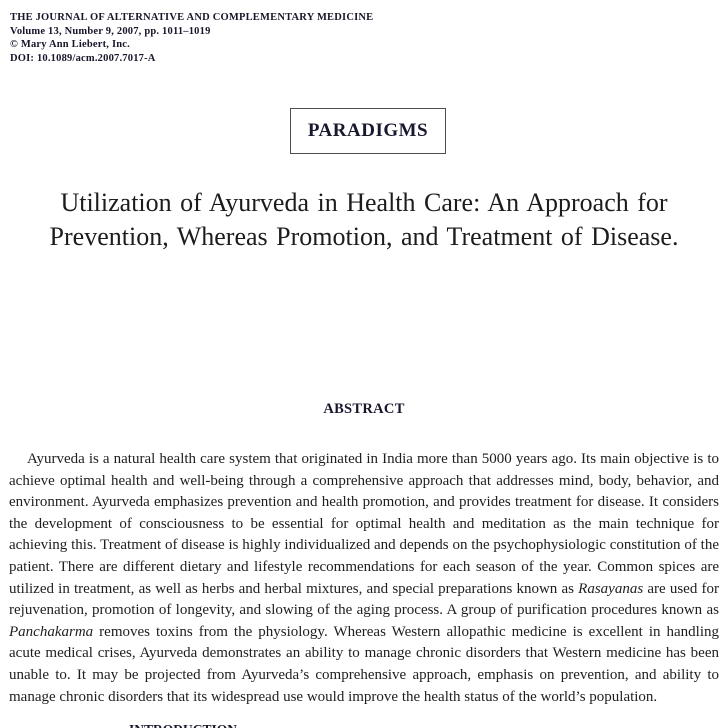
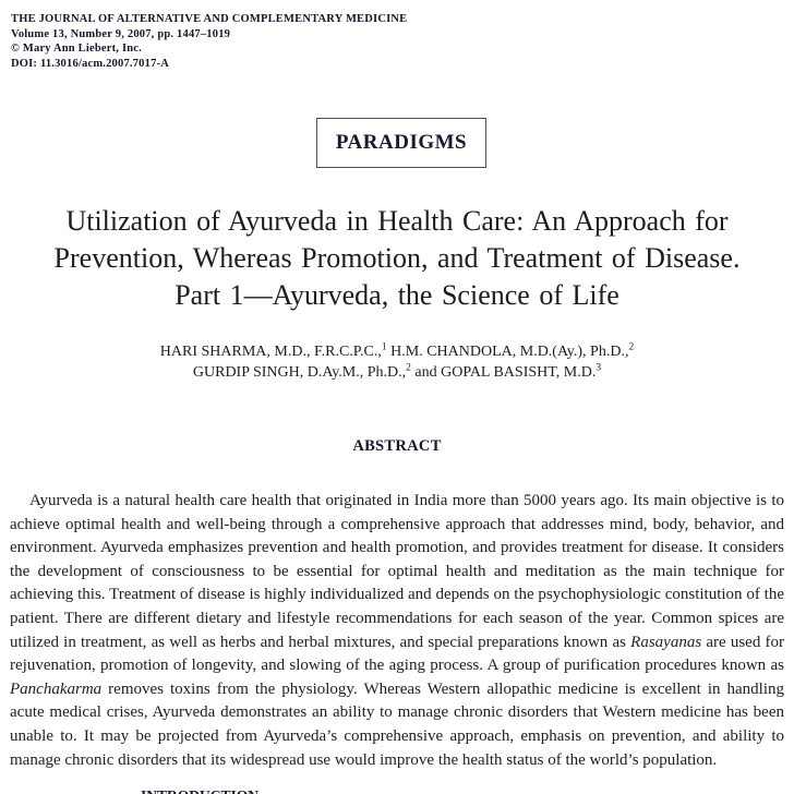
  THE JOURNAL OF ALTERNATIVE AND COMPLEMENTARY MEDICINE
- Volume 13, Number 9, 2007, pp. 1011–1019
+ Volume 13, Number 9, 2007, pp. 1447–1019
  © Mary Ann Liebert, Inc.
- DOI: 10.1089/acm.2007.7017-A
+ DOI: 11.3016/acm.2007.7017-A
  PARADIGMS
  Utilization of Ayurveda in Health Care: An Approach for
  Prevention, Whereas Promotion, and Treatment of Disease.
+ Part 1—Ayurveda, the Science of Life
+ HARI SHARMA, M.D., F.R.C.P.C.,1 H.M. CHANDOLA, M.D.(Ay.), Ph.D.,2
+ GURDIP SINGH, D.Ay.M., Ph.D.,2 and GOPAL BASISHT, M.D.3
  ABSTRACT
- Ayurveda is a natural health care system that originated in India more than 5000 years ago. Its main objective is to achieve optimal health and well-being through a comprehensive approach that addresses mind, body, behavior, and environment. Ayurveda emphasizes prevention and health promotion, and provides treatment for disease. It considers the development of consciousness to be essential for optimal health and meditation as the main technique for achieving this. Treatment of disease is highly individualized and depends on the psychophysiologic constitution of the patient. There are different dietary and lifestyle recommendations for each season of the year. Common spices are utilized in treatment, as well as herbs and herbal mixtures, and special preparations known as Rasayanas are used for rejuvenation, promotion of longevity, and slowing of the aging process. A group of purification procedures known as Panchakarma removes toxins from the physiology. Whereas Western allopathic medicine is excellent in handling acute medical crises, Ayurveda demonstrates an ability to manage chronic disorders that Western medicine has been unable to. It may be projected from Ayurveda’s comprehensive approach, emphasis on prevention, and ability to manage chronic disorders that its widespread use would improve the health status of the world’s population.
+ Ayurveda is a natural health care health that originated in India more than 5000 years ago. Its main objective is to achieve optimal health and well-being through a comprehensive approach that addresses mind, body, behavior, and environment. Ayurveda emphasizes prevention and health promotion, and provides treatment for disease. It considers the development of consciousness to be essential for optimal health and meditation as the main technique for achieving this. Treatment of disease is highly individualized and depends on the psychophysiologic constitution of the patient. There are different dietary and lifestyle recommendations for each season of the year. Common spices are utilized in treatment, as well as herbs and herbal mixtures, and special preparations known as Rasayanas are used for rejuvenation, promotion of longevity, and slowing of the aging process. A group of purification procedures known as Panchakarma removes toxins from the physiology. Whereas Western allopathic medicine is excellent in handling acute medical crises, Ayurveda demonstrates an ability to manage chronic disorders that Western medicine has been unable to. It may be projected from Ayurveda’s comprehensive approach, emphasis on prevention, and ability to manage chronic disorders that its widespread use would improve the health status of the world’s population.
